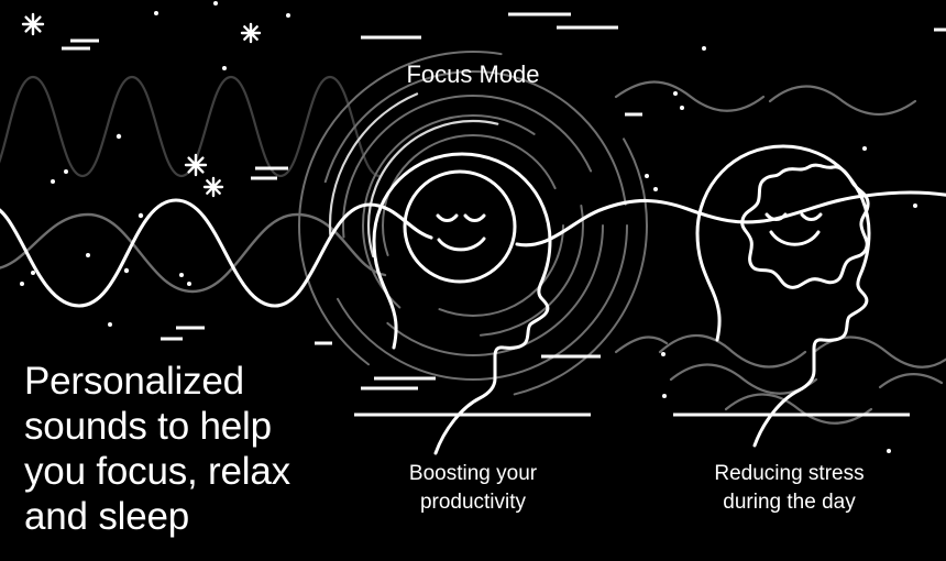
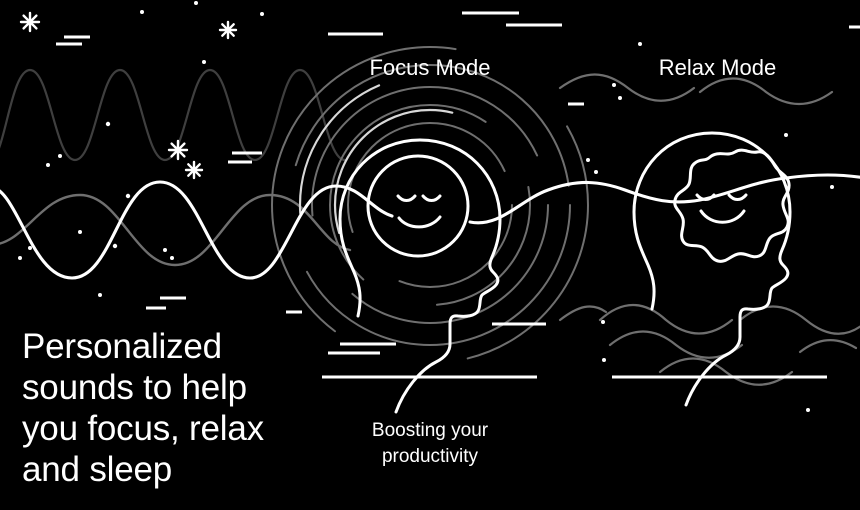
  Personalized
  sounds to help
  you focus, relax
  and sleep
  Focus Mode
+ Relax Mode
  Boosting your
  productivity
- Reducing stress
- during the day
